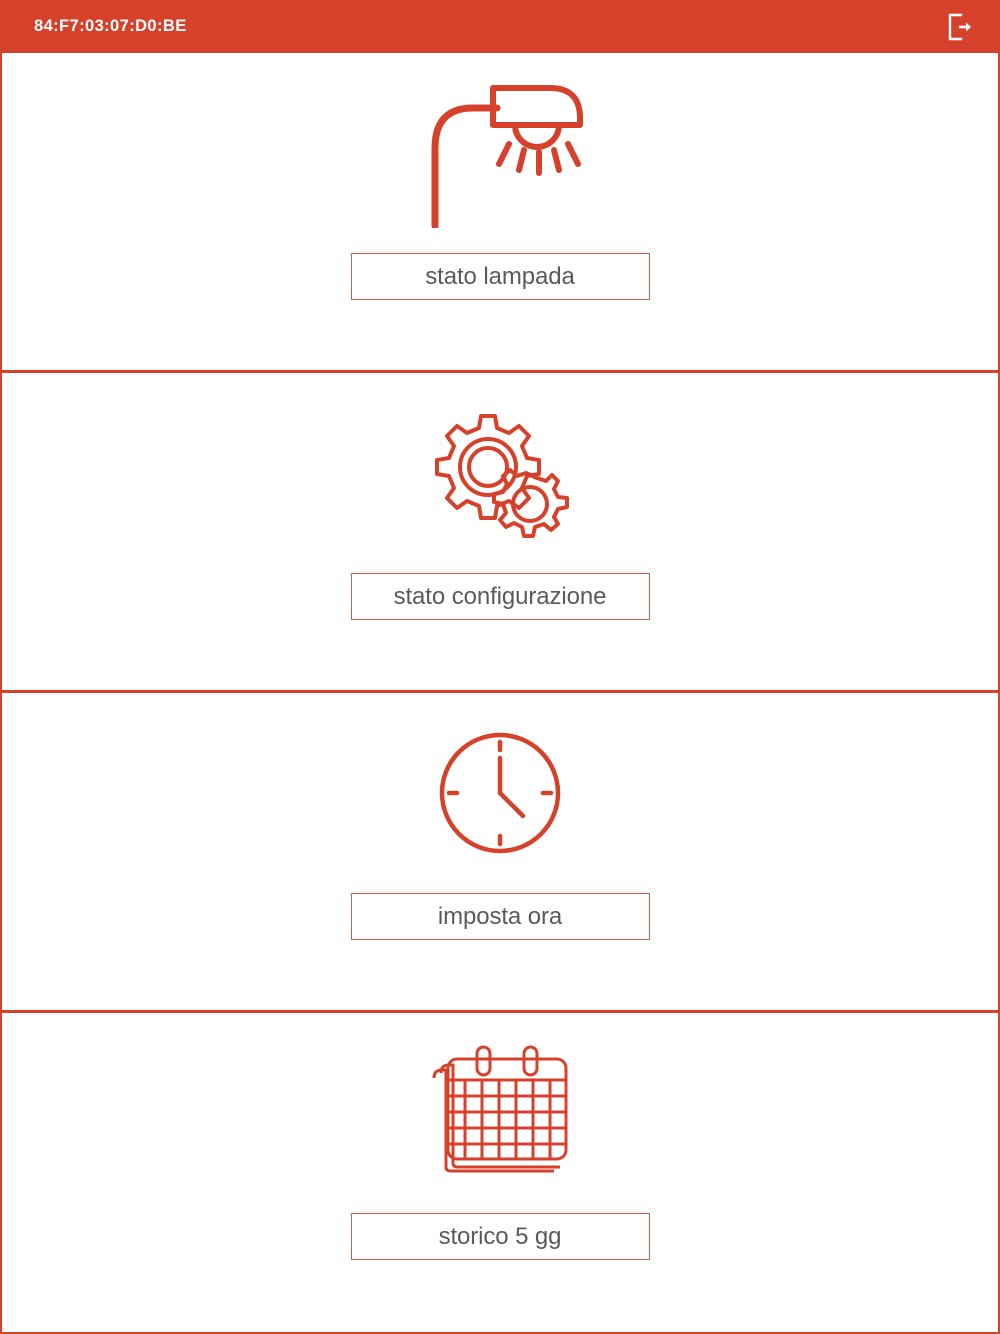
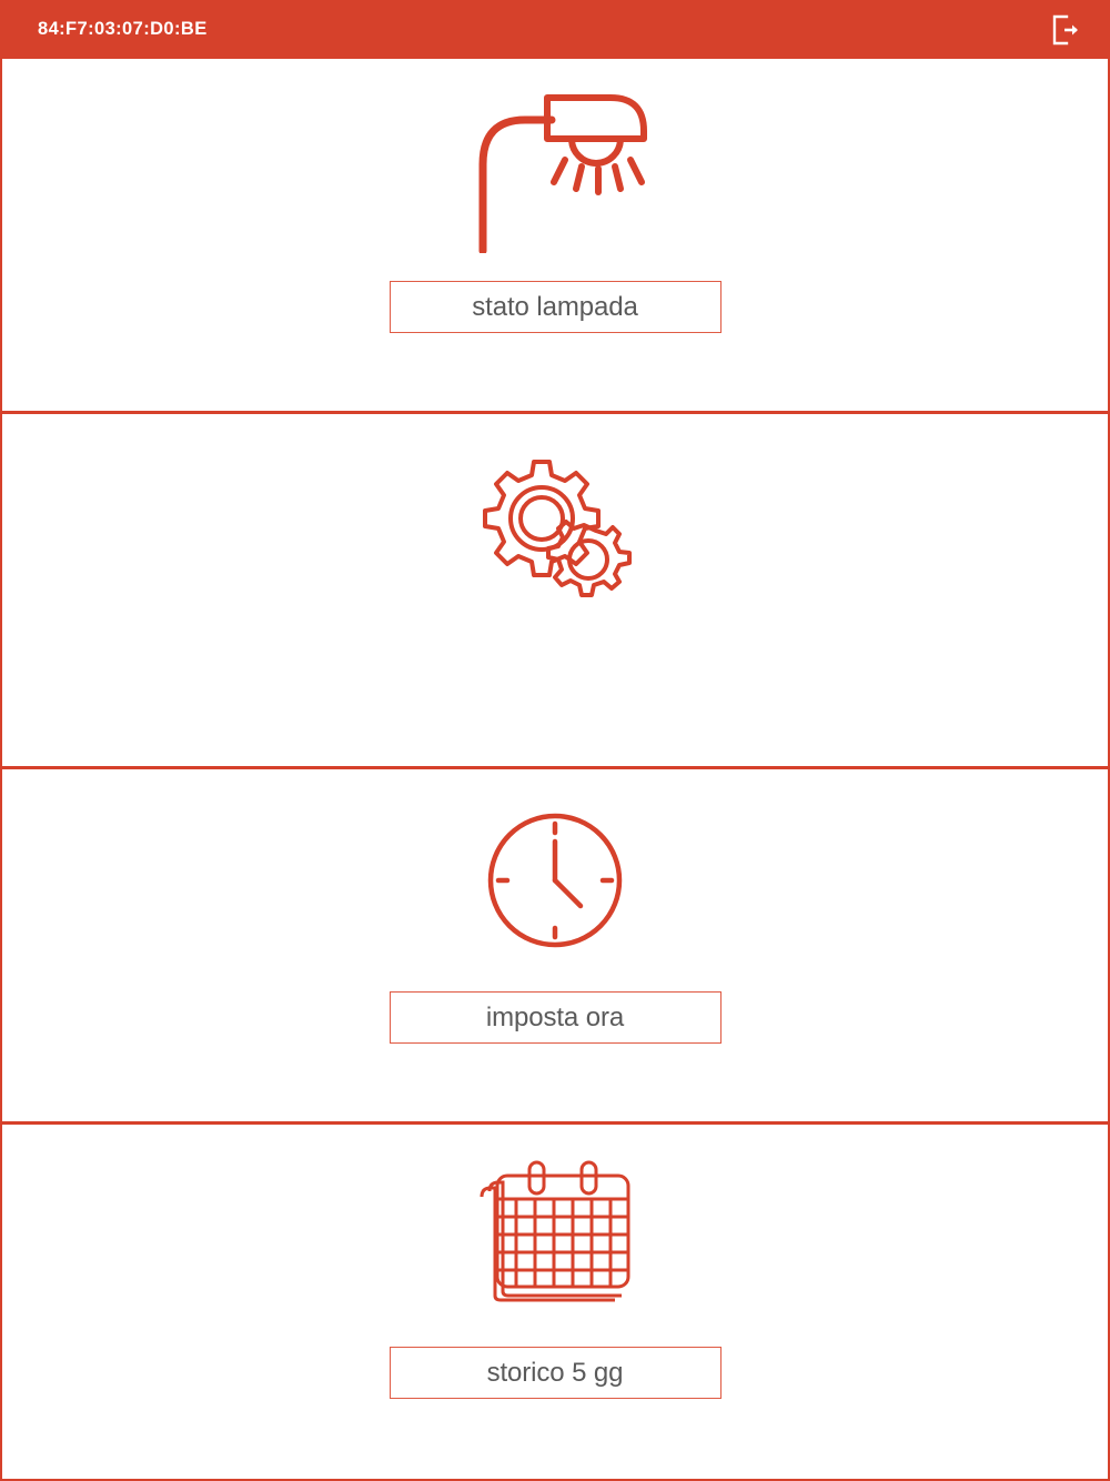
  84:F7:03:07:D0:BE
  stato lampada
- stato configurazione
  imposta ora
  storico 5 gg
